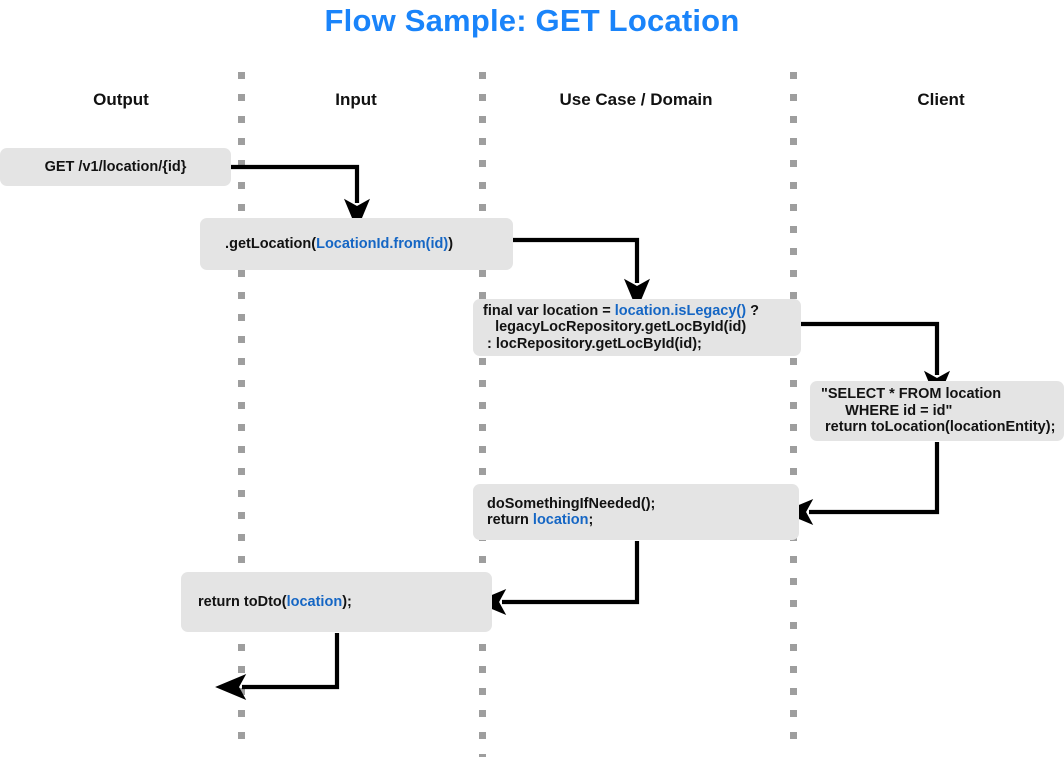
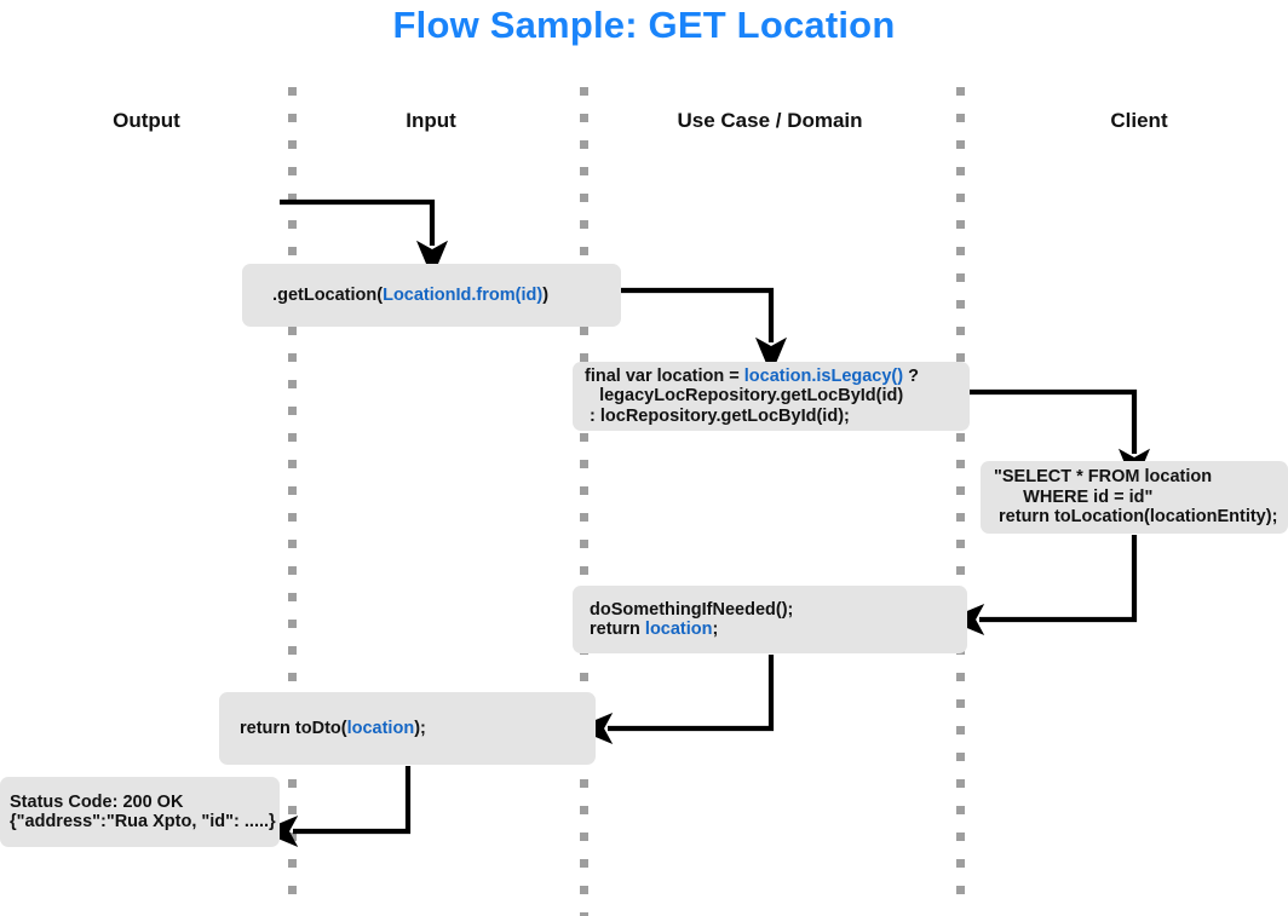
  Flow Sample: GET Location
  Output
  Input
  Use Case / Domain
  Client
- GET /v1/location/{id}
  .getLocation(LocationId.from(id))
  final var location = location.isLegacy() ?
  legacyLocRepository.getLocById(id)
  : locRepository.getLocById(id);
  "SELECT * FROM location
  WHERE id = id"
  return toLocation(locationEntity);
  doSomethingIfNeeded();
  return location;
  return toDto(location);
+ Status Code: 200 OK
+ {"address":"Rua Xpto, "id": .....}
